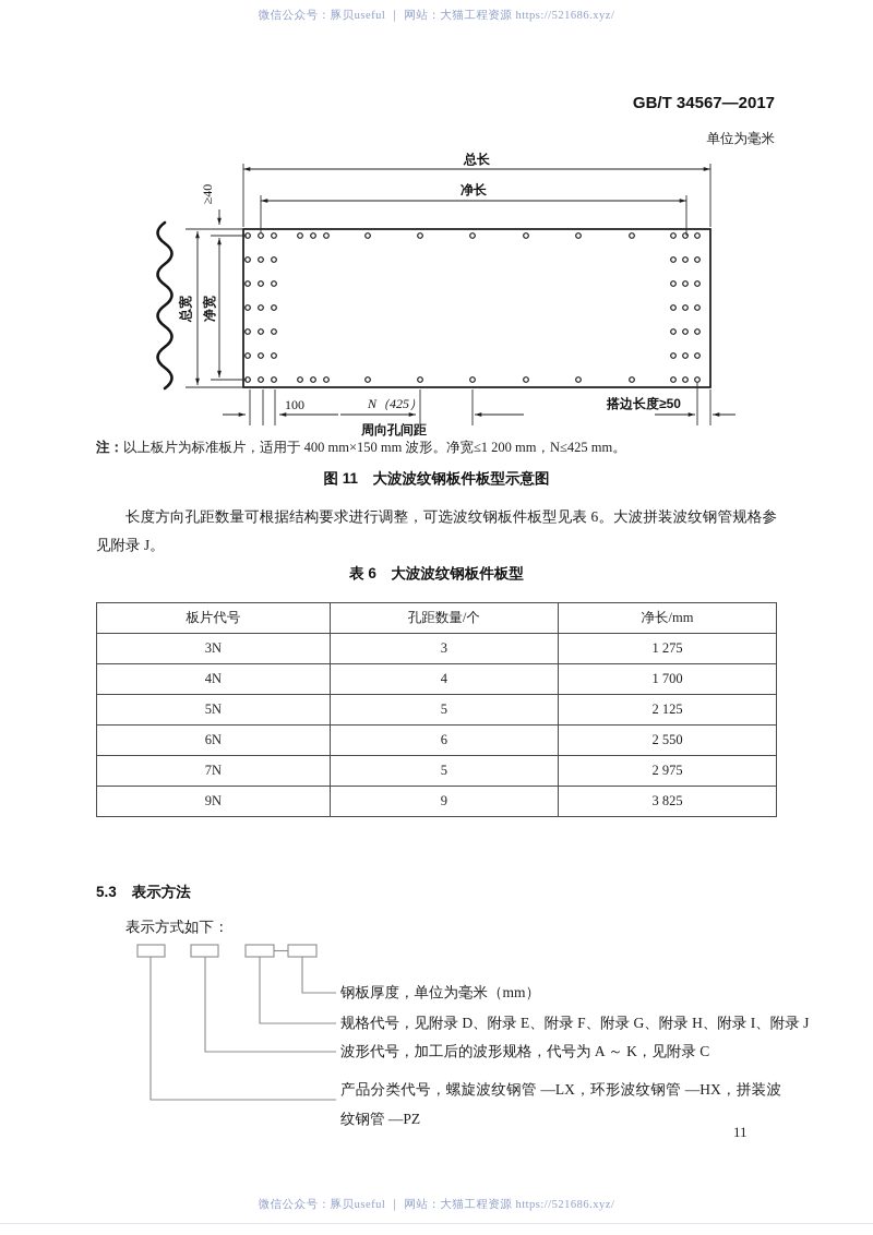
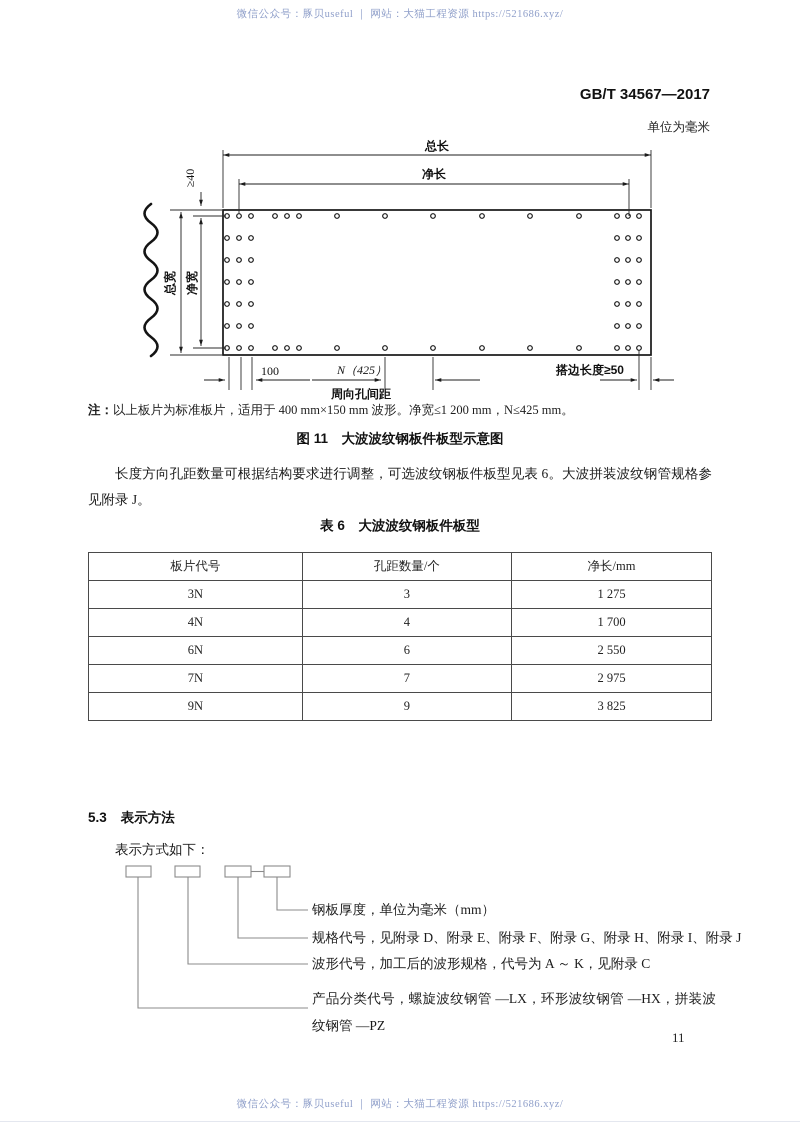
  微信公众号：豚贝useful ｜ 网站：大猫工程资源 https://521686.xyz/
  GB/T 34567—2017
  单位为毫米
  总长
  净长
  100
  N（425）
  周向孔间距
  搭边长度≥50
  注：以上板片为标准板片，适用于 400 mm×150 mm 波形。净宽≤1 200 mm，N≤425 mm。
  图 11 大波波纹钢板件板型示意图
  长度方向孔距数量可根据结构要求进行调整，可选波纹钢板件板型见表 6。大波拼装波纹钢管规格参见附录 J。
  表 6 大波波纹钢板件板型
  板片代号	孔距数量/个	净长/mm
  3N	3	1 275
  4N	4	1 700
- 5N	5	2 125
  6N	6	2 550
- 7N	5	2 975
+ 7N	7	2 975
  9N	9	3 825
  5.3 表示方法
  表示方式如下：
  钢板厚度，单位为毫米（mm）
  规格代号，见附录 D、附录 E、附录 F、附录 G、附录 H、附录 I、附录 J
  波形代号，加工后的波形规格，代号为 A ～ K，见附录 C
  产品分类代号，螺旋波纹钢管 —LX，环形波纹钢管 —HX，拼装波纹钢管 —PZ
  11
  微信公众号：豚贝useful ｜ 网站：大猫工程资源 https://521686.xyz/
